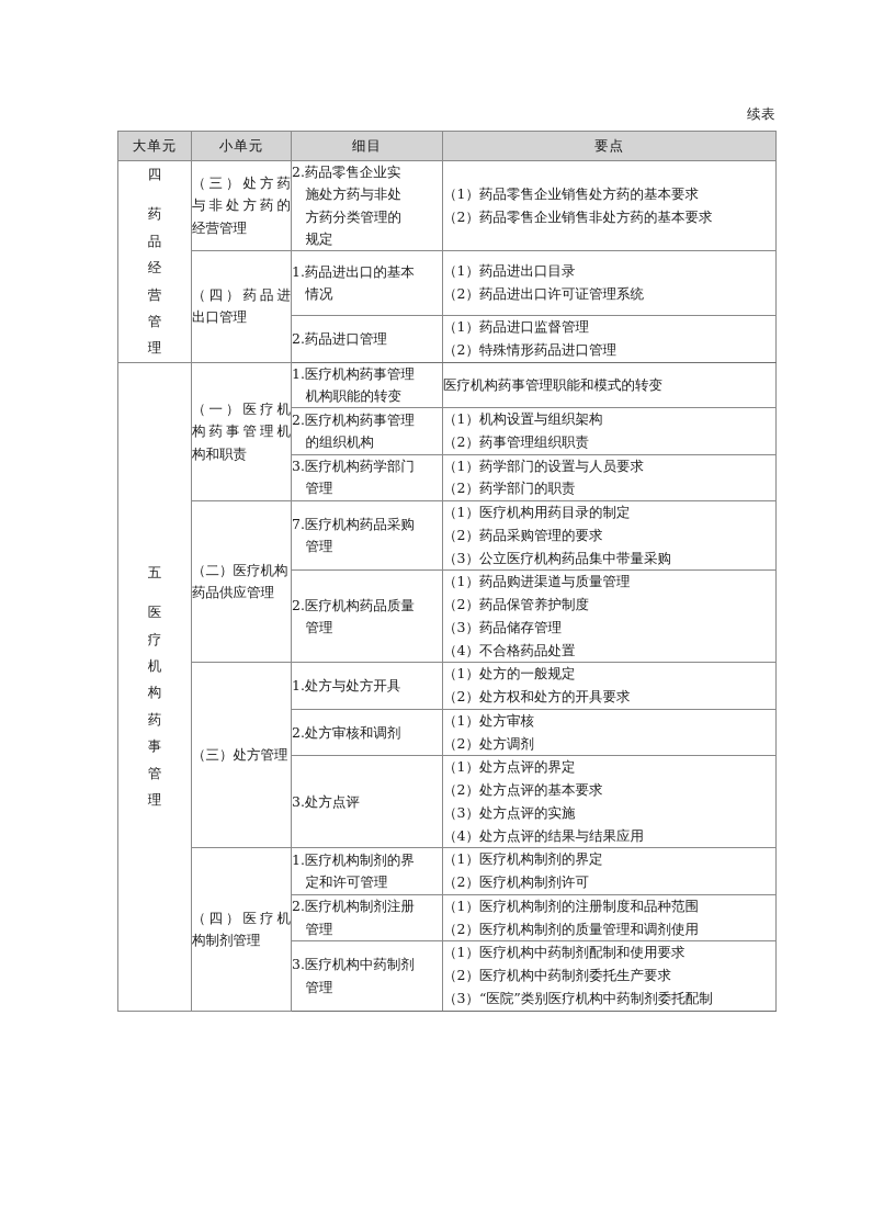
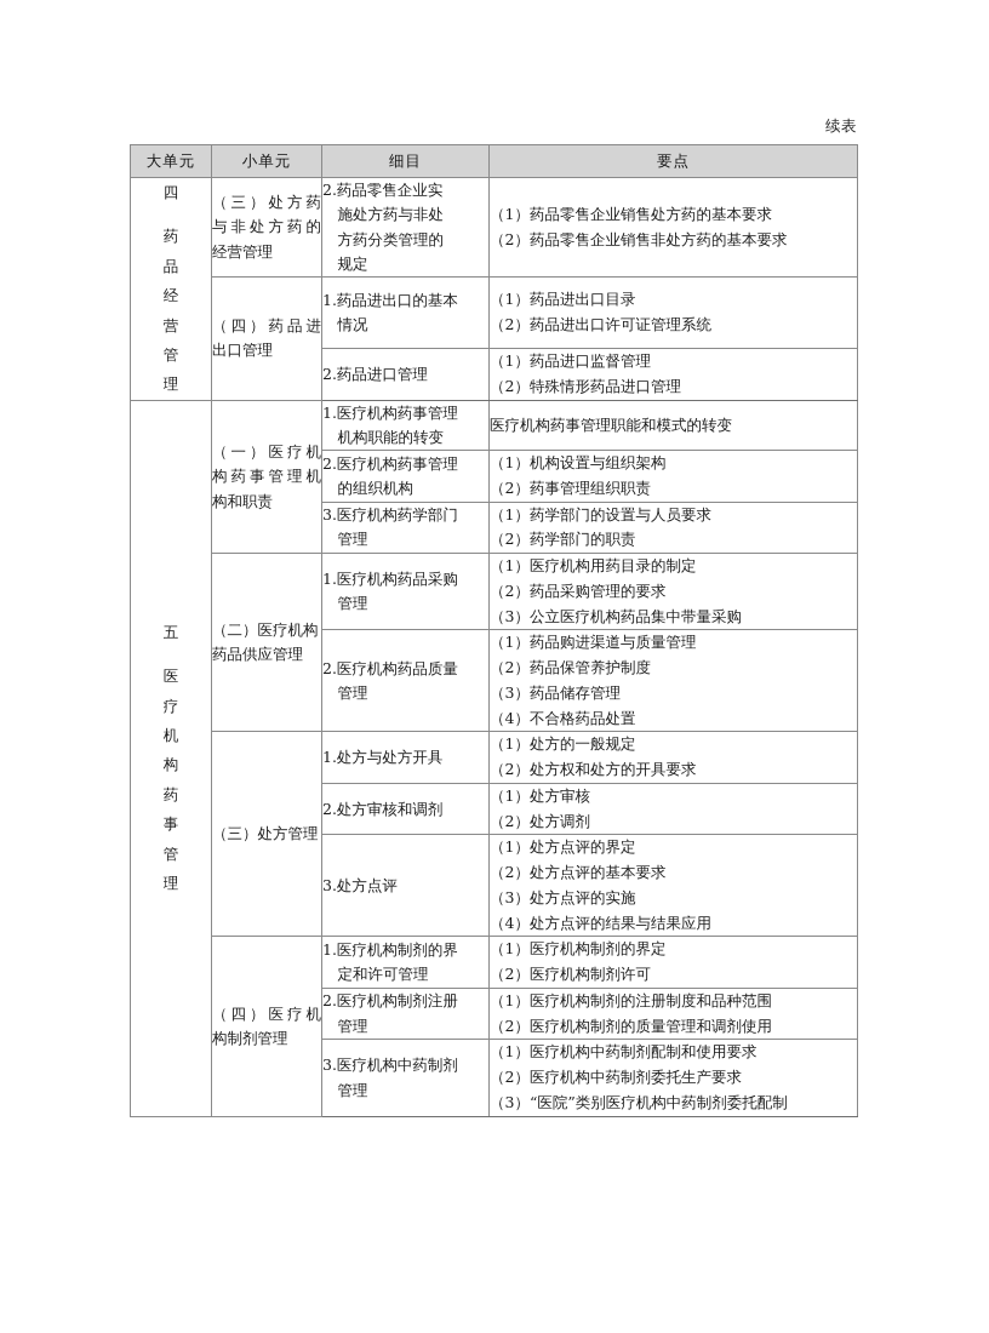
  续表
  大单元	小单元	细目	要点
  四药品经营管理	（三）处方药与非处方药的经营管理	2.药品零售企业实 施处方药与非处 方药分类管理的 规定	（1）药品零售企业销售处方药的基本要求（2）药品零售企业销售非处方药的基本要求
  （四）药品进出口管理	1.药品进出口的基本 情况	（1）药品进出口目录（2）药品进出口许可证管理系统
  2.药品进口管理	（1）药品进口监督管理（2）特殊情形药品进口管理
  五医疗机构药事管理	（一）医疗机构药事管理机构和职责	1.医疗机构药事管理 机构职能的转变	医疗机构药事管理职能和模式的转变
  2.医疗机构药事管理 的组织机构	（1）机构设置与组织架构（2）药事管理组织职责
  3.医疗机构药学部门 管理	（1）药学部门的设置与人员要求（2）药学部门的职责
- （二）医疗机构药品供应管理	7.医疗机构药品采购 管理	（1）医疗机构用药目录的制定（2）药品采购管理的要求（3）公立医疗机构药品集中带量采购
+ （二）医疗机构药品供应管理	1.医疗机构药品采购 管理	（1）医疗机构用药目录的制定（2）药品采购管理的要求（3）公立医疗机构药品集中带量采购
  2.医疗机构药品质量 管理	（1）药品购进渠道与质量管理（2）药品保管养护制度（3）药品储存管理（4）不合格药品处置
  （三）处方管理	1.处方与处方开具	（1）处方的一般规定（2）处方权和处方的开具要求
  2.处方审核和调剂	（1）处方审核（2）处方调剂
  3.处方点评	（1）处方点评的界定（2）处方点评的基本要求（3）处方点评的实施（4）处方点评的结果与结果应用
  （四）医疗机构制剂管理	1.医疗机构制剂的界 定和许可管理	（1）医疗机构制剂的界定（2）医疗机构制剂许可
  2.医疗机构制剂注册 管理	（1）医疗机构制剂的注册制度和品种范围（2）医疗机构制剂的质量管理和调剂使用
  3.医疗机构中药制剂 管理	（1）医疗机构中药制剂配制和使用要求（2）医疗机构中药制剂委托生产要求（3）“医院”类别医疗机构中药制剂委托配制
